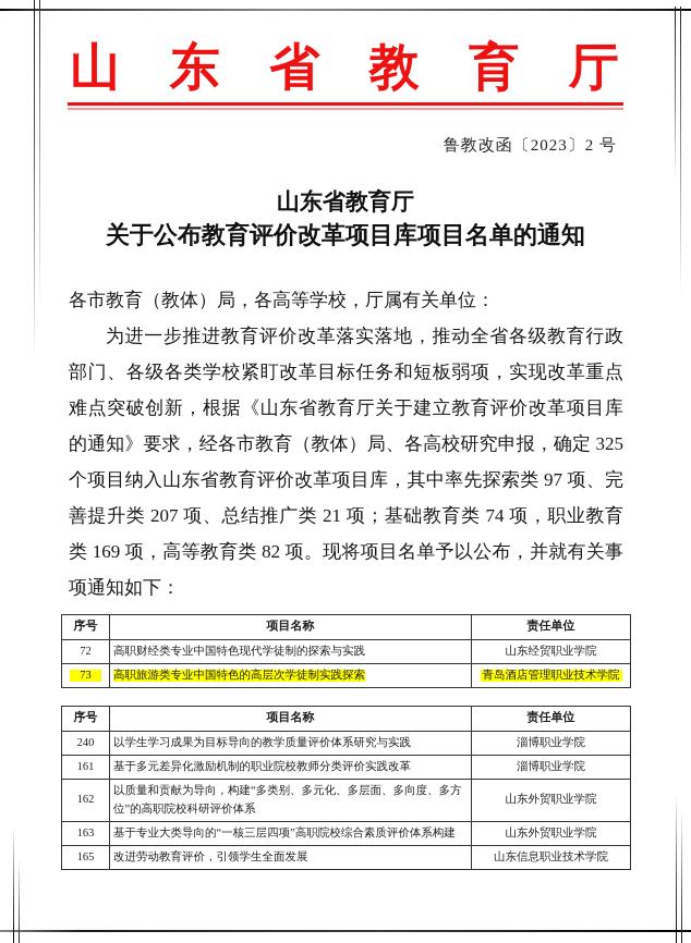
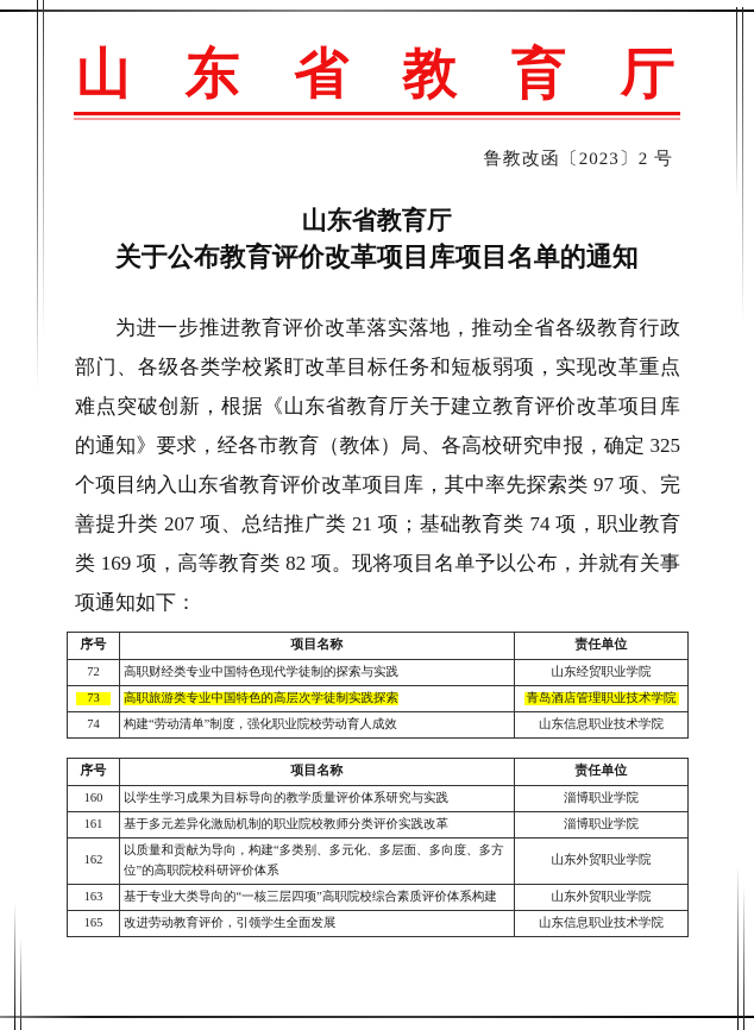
  山 东 省 教 育 厅
  鲁教改函〔2023〕2 号
  山东省教育厅
  关于公布教育评价改革项目库项目名单的通知
- 各市教育（教体）局，各高等学校，厅属有关单位：
  为进一步推进教育评价改革落实落地，推动全省各级教育行政部门、各级各类学校紧盯改革目标任务和短板弱项，实现改革重点难点突破创新，根据《山东省教育厅关于建立教育评价改革项目库的通知》要求，经各市教育（教体）局、各高校研究申报，确定 325 个项目纳入山东省教育评价改革项目库，其中率先探索类 97 项、完善提升类 207 项、总结推广类 21 项；基础教育类 74 项，职业教育类 169 项，高等教育类 82 项。现将项目名单予以公布，并就有关事项通知如下：
  序号	项目名称	责任单位
  72	高职财经类专业中国特色现代学徒制的探索与实践	山东经贸职业学院
  73	高职旅游类专业中国特色的高层次学徒制实践探索	青岛酒店管理职业技术学院
+ 74	构建“劳动清单”制度，强化职业院校劳动育人成效	山东信息职业技术学院
  序号	项目名称	责任单位
- 240	以学生学习成果为目标导向的教学质量评价体系研究与实践	淄博职业学院
+ 160	以学生学习成果为目标导向的教学质量评价体系研究与实践	淄博职业学院
  161	基于多元差异化激励机制的职业院校教师分类评价实践改革	淄博职业学院
  162	以质量和贡献为导向，构建“多类别、多元化、多层面、多向度、多方位”的高职院校科研评价体系	山东外贸职业学院
  163	基于专业大类导向的“一核三层四项”高职院校综合素质评价体系构建	山东外贸职业学院
  165	改进劳动教育评价，引领学生全面发展	山东信息职业技术学院
